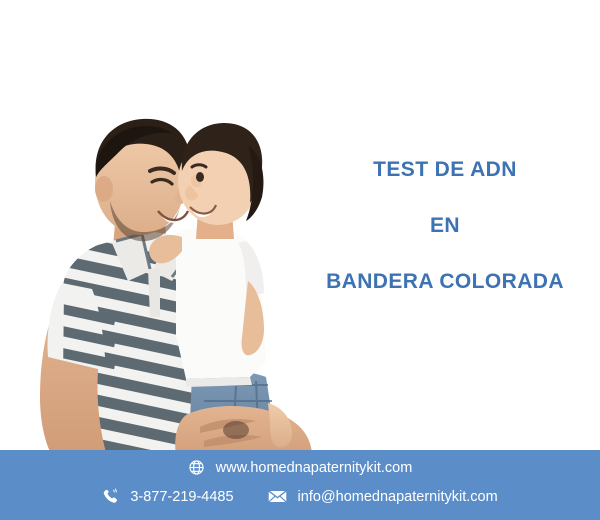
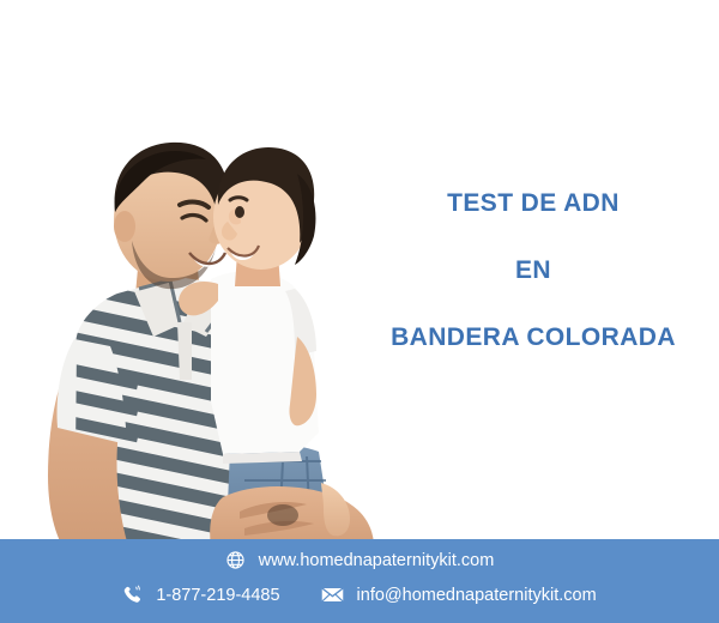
  TEST DE ADN
  EN
  BANDERA COLORADA
  www.homednapaternitykit.com
- 3-877-219-4485
+ 1-877-219-4485
  info@homednapaternitykit.com
